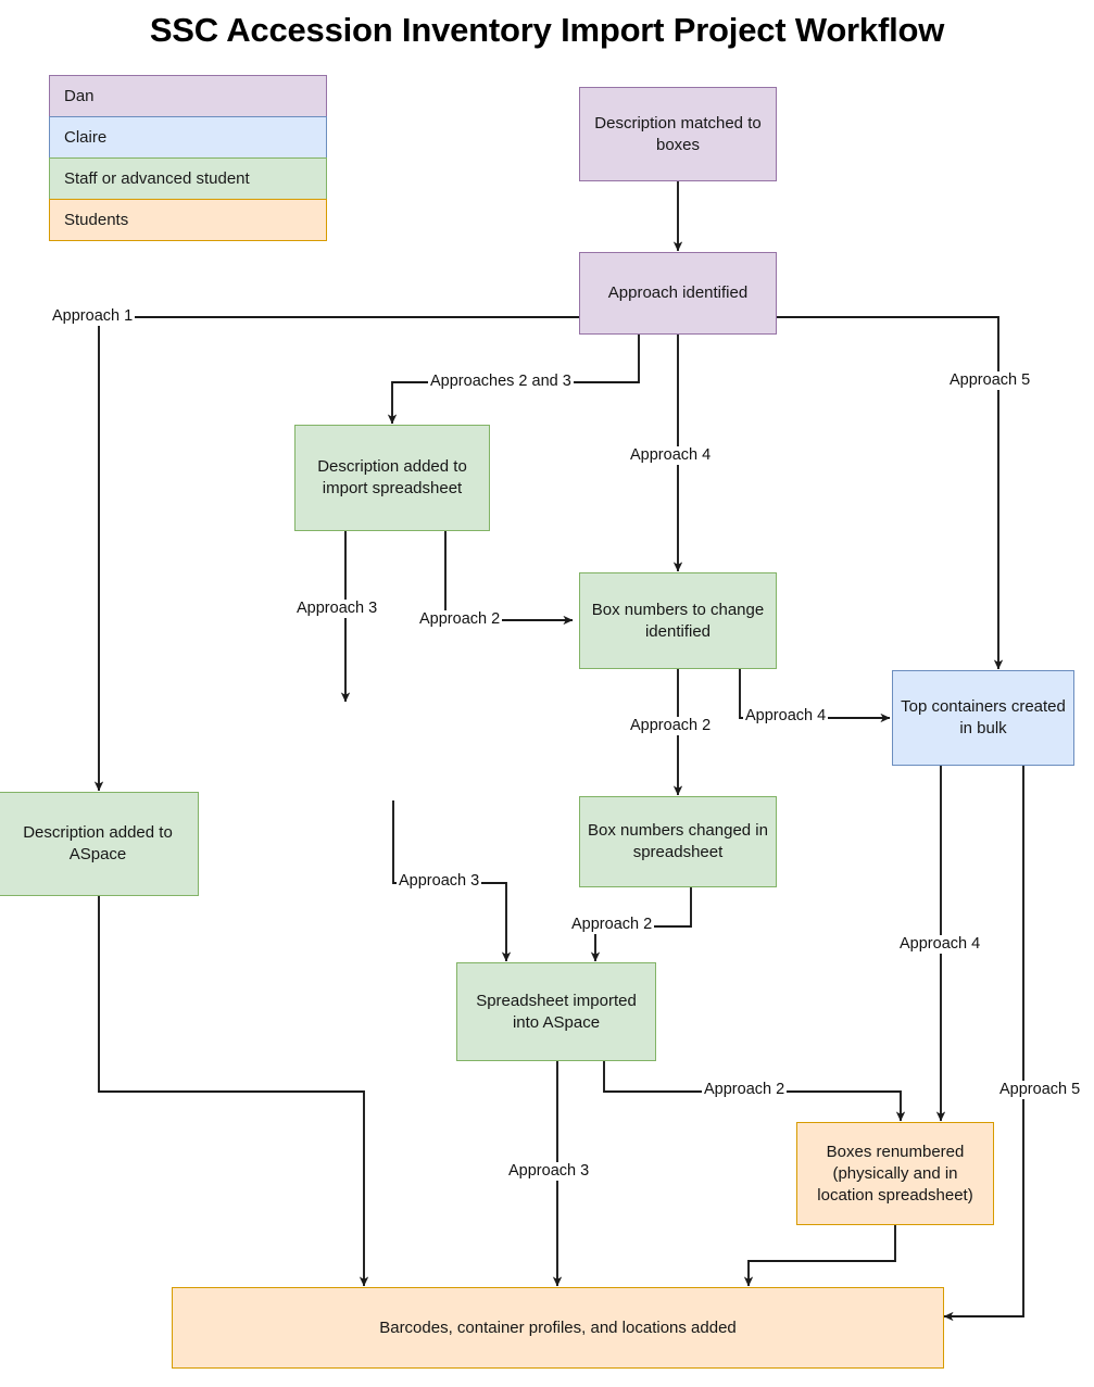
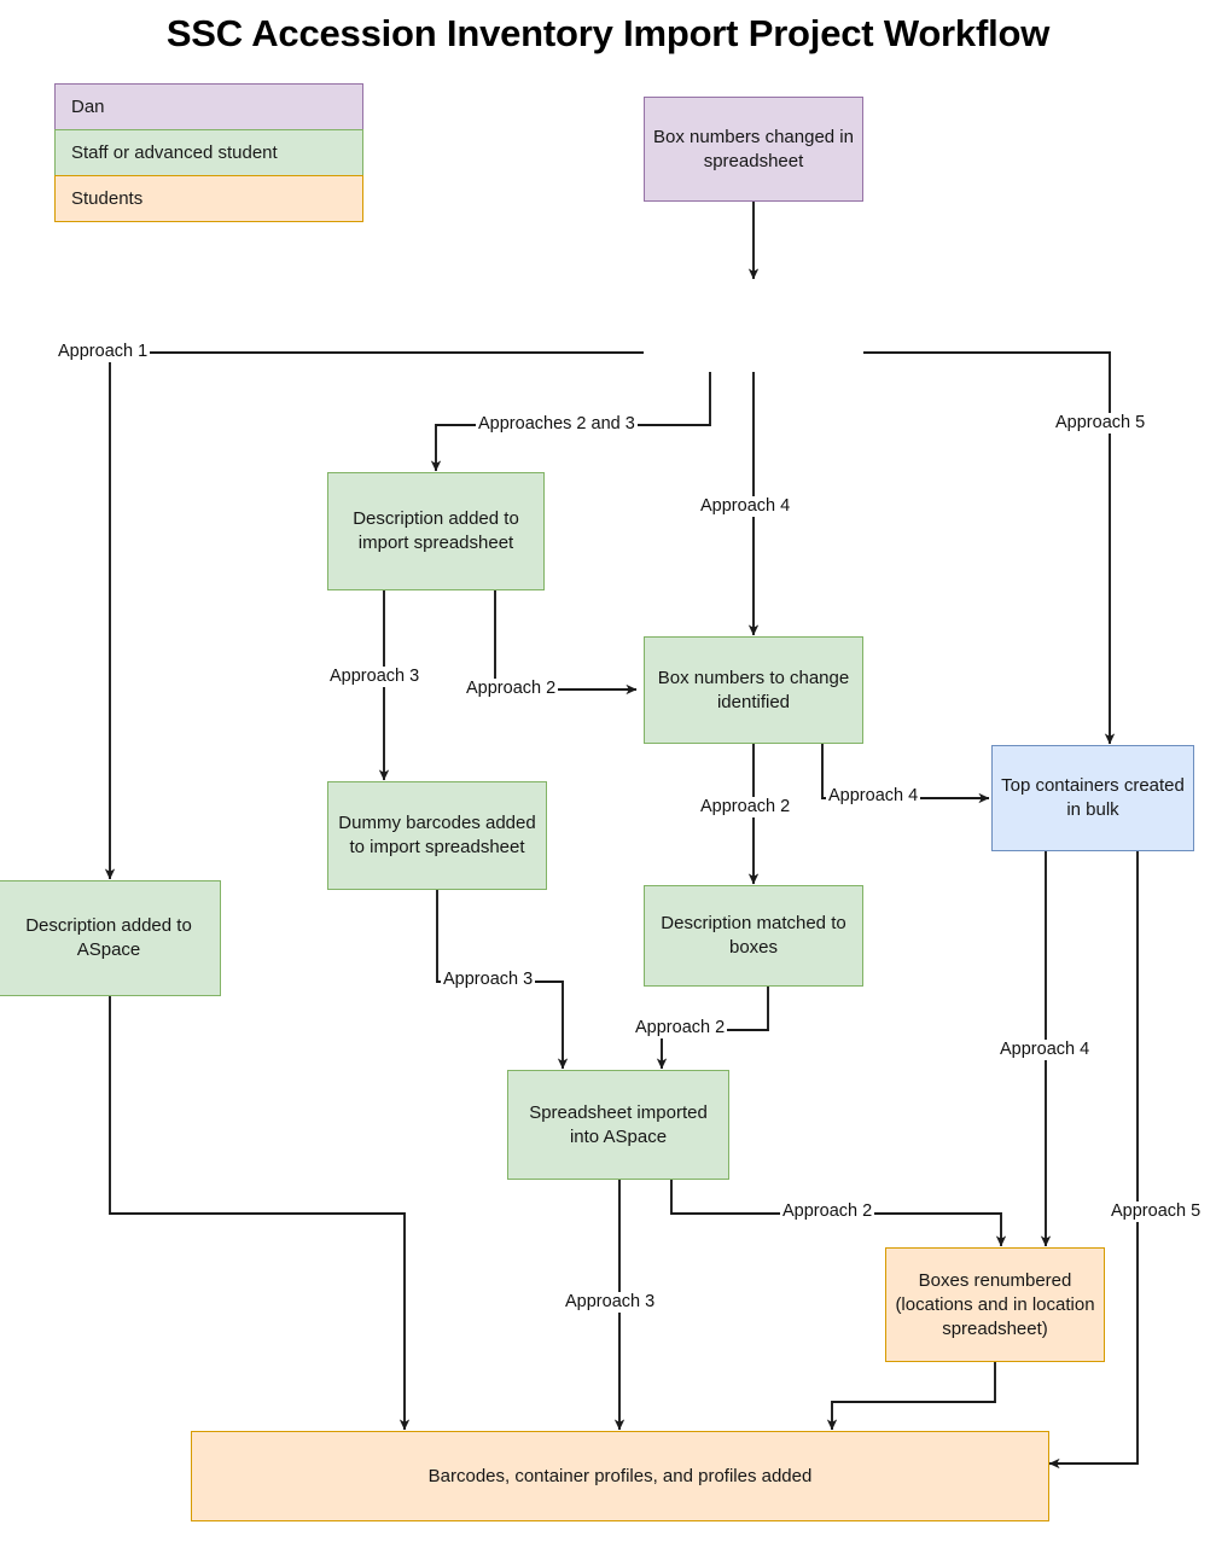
  SSC Accession Inventory Import Project Workflow
  Dan
- Claire
  Staff or advanced student
  Students
- Description matched to boxes
+ Box numbers changed in spreadsheet
- Approach identified
  Description added to import spreadsheet
  Box numbers to change identified
  Top containers created in bulk
+ Dummy barcodes added to import spreadsheet
- Box numbers changed in spreadsheet
+ Description matched to boxes
  Description added to ASpace
  Spreadsheet imported into ASpace
- Boxes renumbered (physically and in location spreadsheet)
+ Boxes renumbered (locations and in location spreadsheet)
- Barcodes, container profiles, and locations added
+ Barcodes, container profiles, and profiles added
  Approach 1
  Approaches 2 and 3
  Approach 4
  Approach 5
  Approach 3
  Approach 2
  Approach 4
  Approach 2
  Approach 3
  Approach 2
  Approach 4
  Approach 2
  Approach 5
  Approach 3
